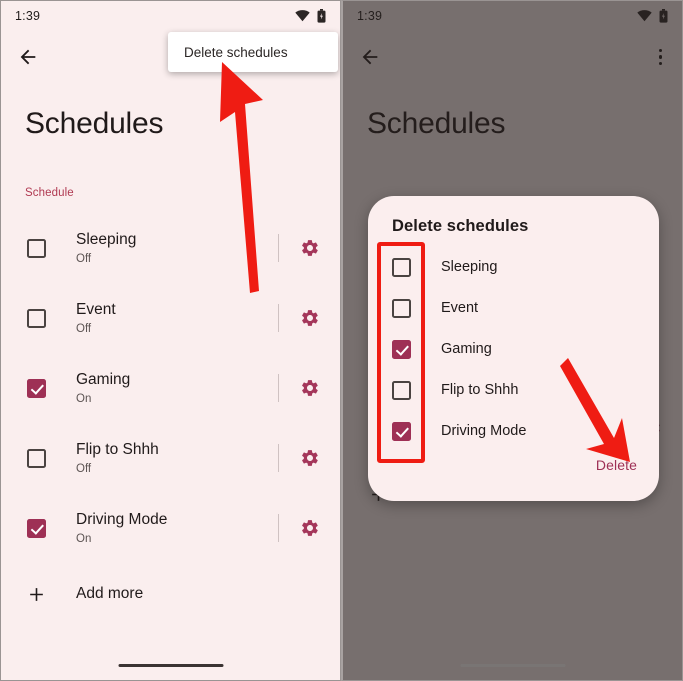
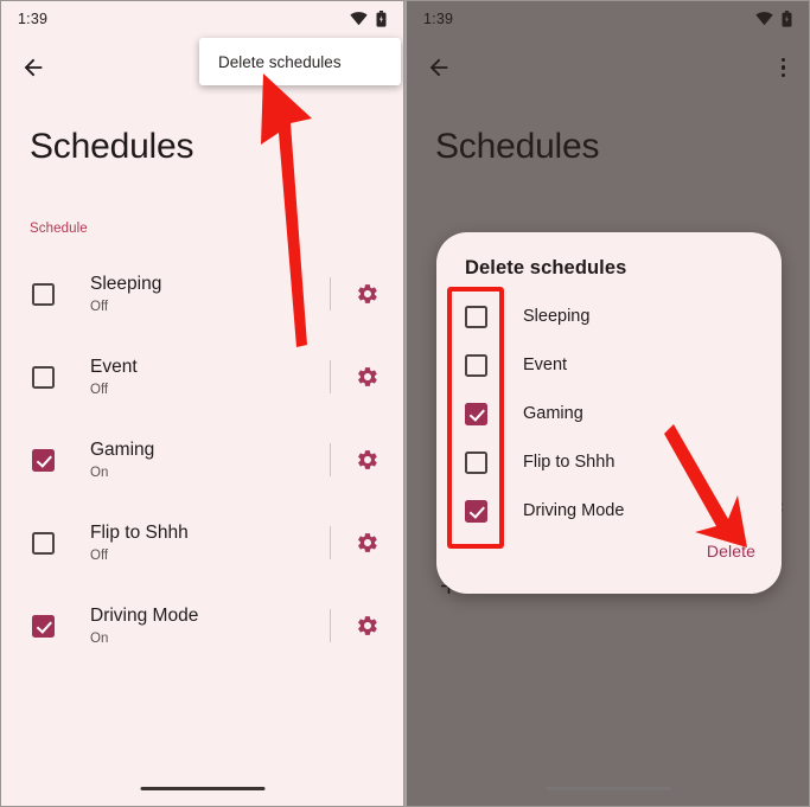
  1:39
  Schedules
  Schedule
  Sleeping
  Off
  Event
  Off
  Gaming
  On
  Flip to Shhh
  Off
  Driving Mode
  On
- Add more
  Delete schedules
  1:39
  Schedules
  Delete schedules
  Sleeping
  Event
  Gaming
  Flip to Shhh
  Driving Mode
  Delete
